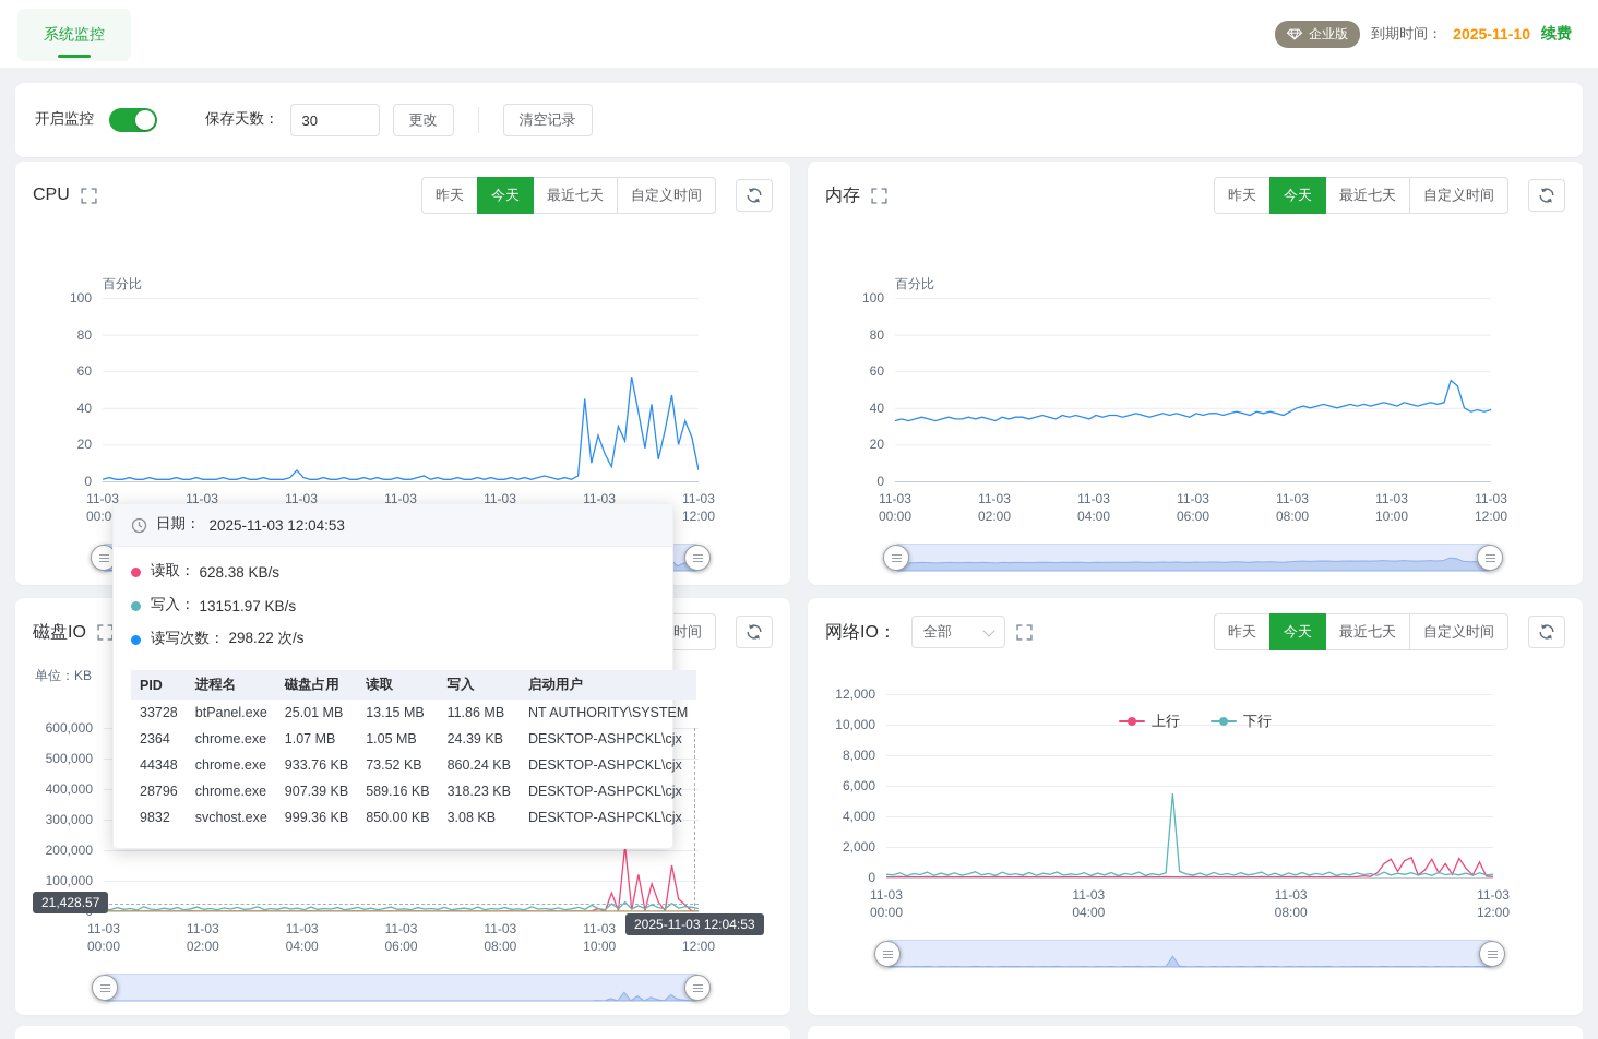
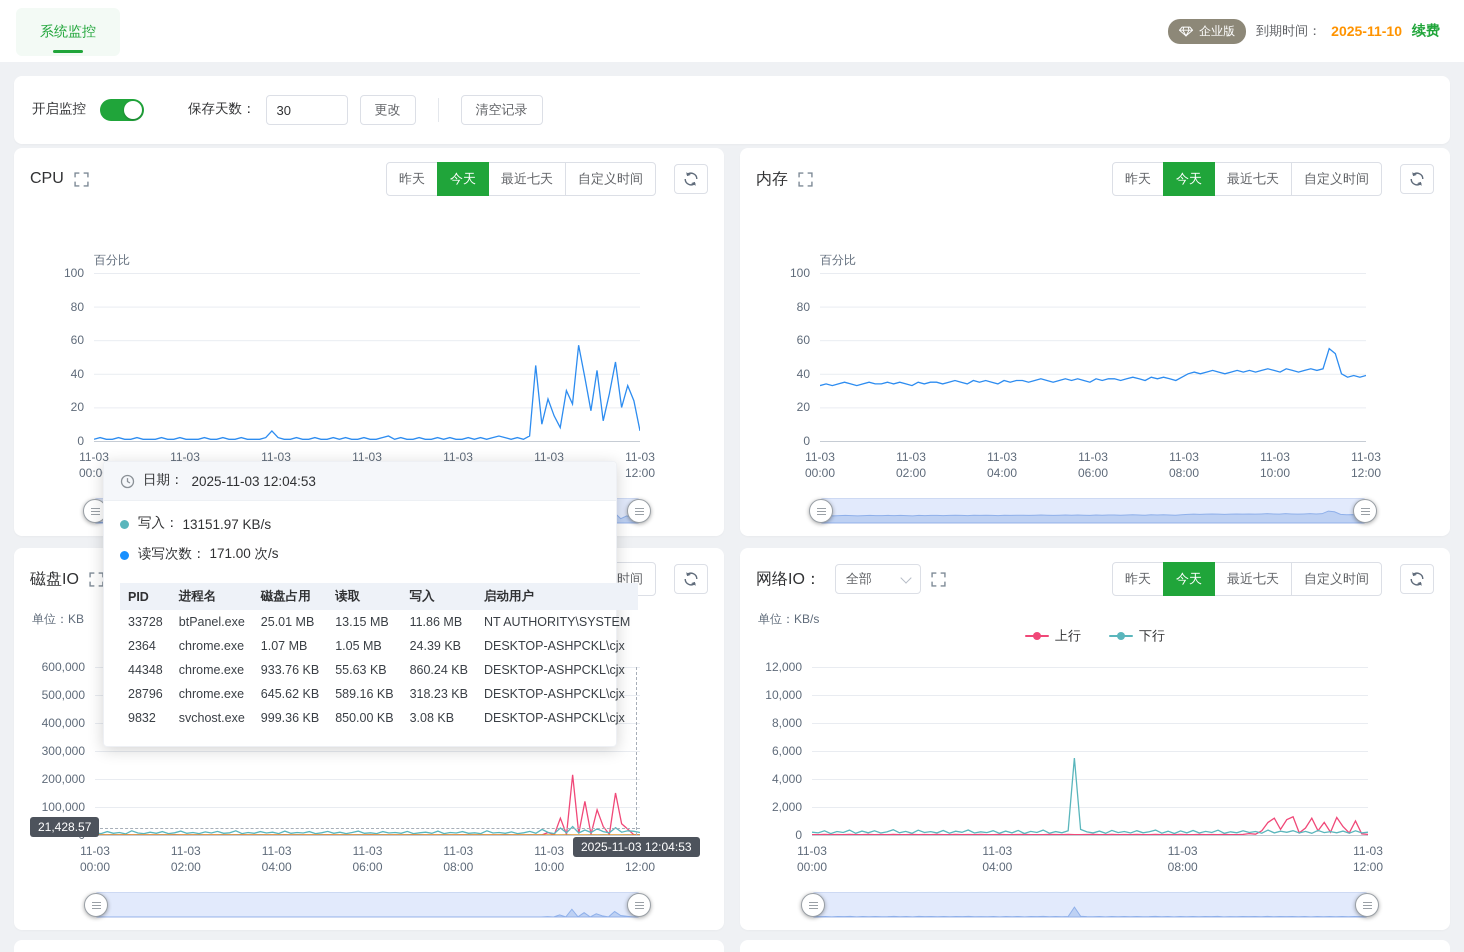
  系统监控
  企业版
  到期时间：
  2025-11-10
  续费
  开启监控
  保存天数：
  30
  更改
  清空记录
  CPU
  昨天
  今天
  最近七天
  自定义时间
  百分比
  100
  80
  60
  40
  20
  0
  11-03
  00:0
  11-03
  11-03
  11-03
  11-03
  11-03
  11-03
  12:00
  内存
  昨天
  今天
  最近七天
  自定义时间
  百分比
  100
  80
  60
  40
  20
  0
  11-03
  00:00
  11-03
  02:00
  11-03
  04:00
  11-03
  06:00
  11-03
  08:00
  11-03
  10:00
  11-03
  12:00
  磁盘IO
  单位：KB
  600,000
  500,000
  400,000
  300,000
  200,000
  100,000
  11-03
  00:00
  11-03
  02:00
  11-03
  04:00
  11-03
  06:00
  11-03
  08:00
  11-03
  10:00
  12:00
  21,428.57
  2025-11-03 12:04:53
  网络IO：
  全部
  昨天
  今天
  最近七天
  自定义时间
+ 单位：KB/s
  上行
  下行
  12,000
  10,000
  8,000
  6,000
  4,000
  2,000
  0
  11-03
  00:00
  11-03
  04:00
  11-03
  08:00
  11-03
  12:00
  日期：
  2025-11-03 12:04:53
- 读取：
- 628.38 KB/s
  写入：
  13151.97 KB/s
  读写次数：
- 298.22 次/s
+ 171.00 次/s
  	PID	进程名	磁盘占用	读取	写入	启动用户
  33728	btPanel.exe	25.01 MB	13.15 MB	11.86 MB	NT AUTHORITY\SYSTEM
  2364	chrome.exe	1.07 MB	1.05 MB	24.39 KB	DESKTOP-ASHPCKL\cjx
- 44348	chrome.exe	933.76 KB	73.52 KB	860.24 KB	DESKTOP-ASHPCKL\cjx
+ 44348	chrome.exe	933.76 KB	55.63 KB	860.24 KB	DESKTOP-ASHPCKL\cjx
- 28796	chrome.exe	907.39 KB	589.16 KB	318.23 KB	DESKTOP-ASHPCKL\cjx
+ 28796	chrome.exe	645.62 KB	589.16 KB	318.23 KB	DESKTOP-ASHPCKL\cjx
  9832	svchost.exe	999.36 KB	850.00 KB	3.08 KB	DESKTOP-ASHPCKL\cjx
